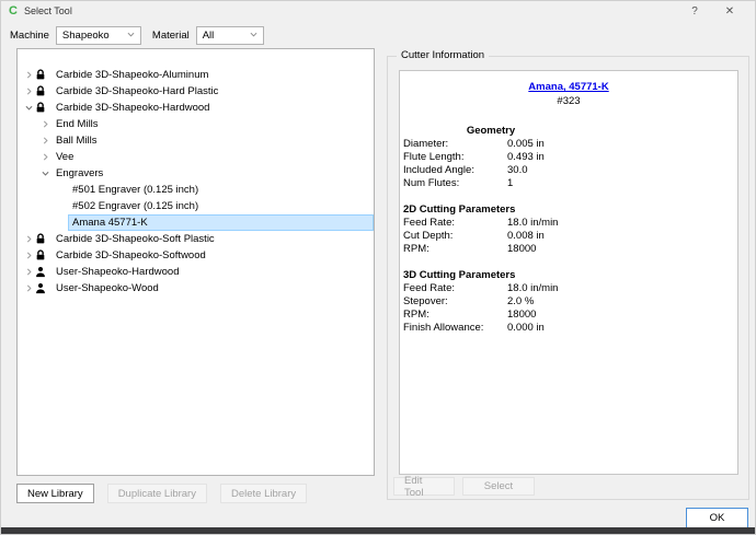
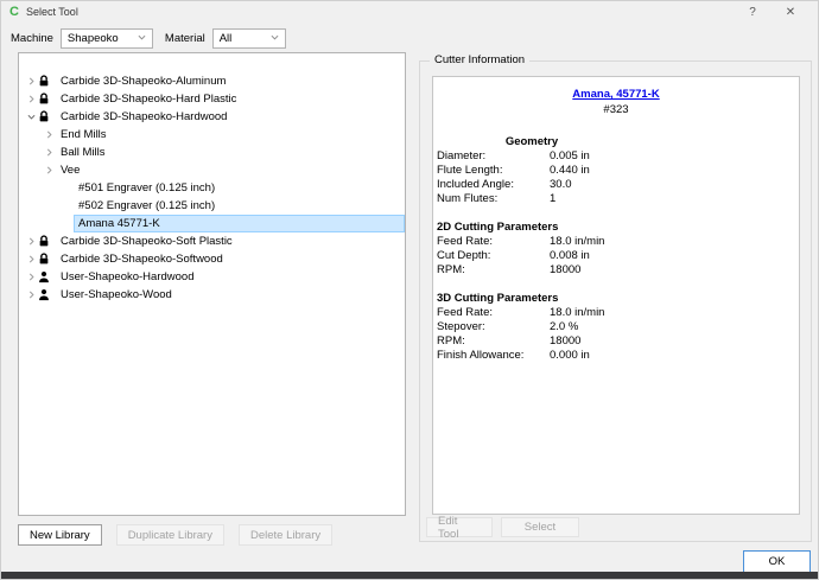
  C
  Select Tool
  ?
  ✕
  Machine
  Shapeoko
  Material
  All
  Carbide 3D-Shapeoko-Aluminum
  Carbide 3D-Shapeoko-Hard Plastic
  Carbide 3D-Shapeoko-Hardwood
  End Mills
  Ball Mills
  Vee
- Engravers
  #501 Engraver (0.125 inch)
  #502 Engraver (0.125 inch)
  Amana 45771-K
  Carbide 3D-Shapeoko-Soft Plastic
  Carbide 3D-Shapeoko-Softwood
  User-Shapeoko-Hardwood
  User-Shapeoko-Wood
  Cutter Information
  Amana, 45771-K
  #323
  Geometry
  Diameter: 0.005 in
- Flute Length: 0.493 in
+ Flute Length: 0.440 in
  Included Angle: 30.0
  Num Flutes: 1
  2D Cutting Parameters
  Feed Rate: 18.0 in/min
  Cut Depth: 0.008 in
  RPM: 18000
  3D Cutting Parameters
  Feed Rate: 18.0 in/min
  Stepover: 2.0 %
  RPM: 18000
  Finish Allowance: 0.000 in
  Edit Tool
  Select
  New Library
  Duplicate Library
  Delete Library
  OK
